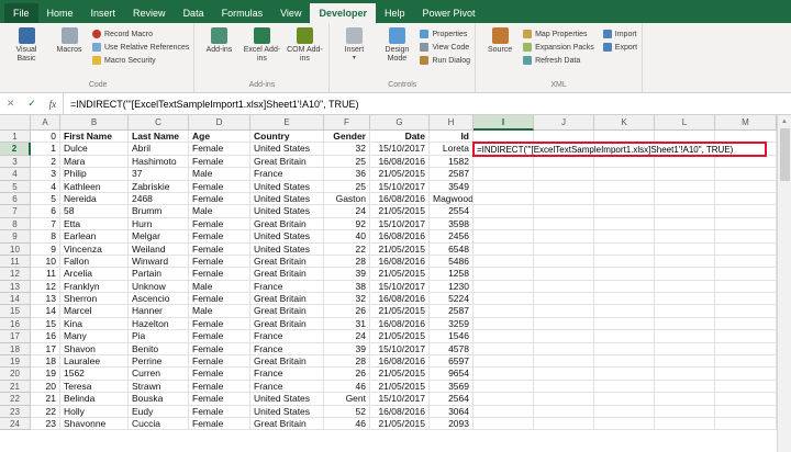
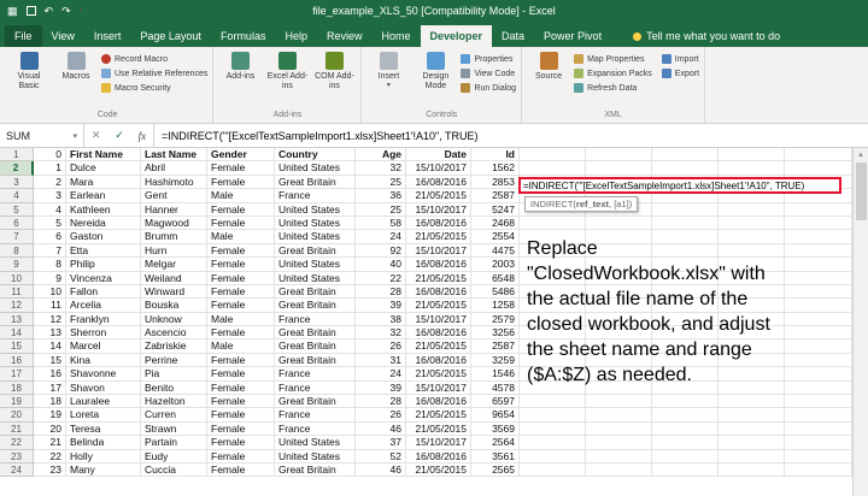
+ ▦
+ ↶
+ ↷
+ file_example_XLS_50 [Compatibility Mode] - Excel
  File
- Home
+ View
  Insert
+ Page Layout
- Review
+ Formulas
- Data
+ Help
- Formulas
+ Review
- View
+ Home
  Developer
- Help
+ Data
  Power Pivot
+ Tell me what you want to do
+ SUM
  ✕
  ✓
  fx
  =INDIRECT("'[ExcelTextSampleImport1.xlsx]Sheet1'!A10", TRUE)
- A
- B
- C
- D
- E
- F
- G
- H
- I
- J
- K
- L
- M
  1
  0
  First Name
  Last Name
- Age
+ Gender
  Country
- Gender
+ Age
  Date
  Id
  2
  1
  Dulce
  Abril
  Female
  United States
  32
  15/10/2017
- Loreta
+ 1562
  3
  2
  Mara
  Hashimoto
  Female
  Great Britain
  25
  16/08/2016
- 1582
+ 2853
  4
  3
- Philip
+ Earlean
- 37
+ Gent
  Male
  France
  36
  21/05/2015
  2587
  5
  4
  Kathleen
- Zabriskie
+ Hanner
  Female
  United States
  25
  15/10/2017
- 3549
+ 5247
  6
  5
  Nereida
- 2468
+ Magwood
  Female
  United States
- Gaston
+ 58
  16/08/2016
- Magwood
+ 2468
  7
  6
- 58
+ Gaston
  Brumm
  Male
  United States
  24
  21/05/2015
  2554
  8
  7
  Etta
  Hurn
  Female
  Great Britain
  92
  15/10/2017
- 3598
+ 4475
  9
  8
- Earlean
+ Philip
  Melgar
  Female
  United States
  40
  16/08/2016
- 2456
+ 2003
  10
  9
  Vincenza
  Weiland
  Female
  United States
  22
  21/05/2015
  6548
  11
  10
  Fallon
  Winward
  Female
  Great Britain
  28
  16/08/2016
  5486
  12
  11
  Arcelia
- Partain
+ Bouska
  Female
  Great Britain
  39
  21/05/2015
  1258
  13
  12
  Franklyn
  Unknow
  Male
  France
  38
  15/10/2017
- 1230
+ 2579
  14
  13
  Sherron
  Ascencio
  Female
  Great Britain
  32
  16/08/2016
- 5224
+ 3256
  15
  14
  Marcel
- Hanner
+ Zabriskie
  Male
  Great Britain
  26
  21/05/2015
  2587
  16
  15
  Kina
- Hazelton
+ Perrine
  Female
  Great Britain
  31
  16/08/2016
  3259
  17
  16
- Many
+ Shavonne
  Pia
  Female
  France
  24
  21/05/2015
  1546
  18
  17
  Shavon
  Benito
  Female
  France
  39
  15/10/2017
  4578
  19
  18
  Lauralee
- Perrine
+ Hazelton
  Female
  Great Britain
  28
  16/08/2016
  6597
  20
  19
- 1562
+ Loreta
  Curren
  Female
  France
  26
  21/05/2015
  9654
  21
  20
  Teresa
  Strawn
  Female
  France
  46
  21/05/2015
  3569
  22
  21
  Belinda
- Bouska
+ Partain
  Female
  United States
- Gent
+ 37
  15/10/2017
  2564
  23
  22
  Holly
  Eudy
  Female
  United States
  52
  16/08/2016
- 3064
+ 3561
  24
  23
- Shavonne
+ Many
  Cuccia
  Female
  Great Britain
  46
  21/05/2015
- 2093
+ 2565
  =INDIRECT("'[ExcelTextSampleImport1.xlsx]Sheet1'!A10", TRUE)
+ INDIRECT(ref_text, [a1])
+ Replace
+ "ClosedWorkbook.xlsx" with
+ the actual file name of the
+ closed workbook, and adjust
+ the sheet name and range
+ ($A:$Z) as needed.
